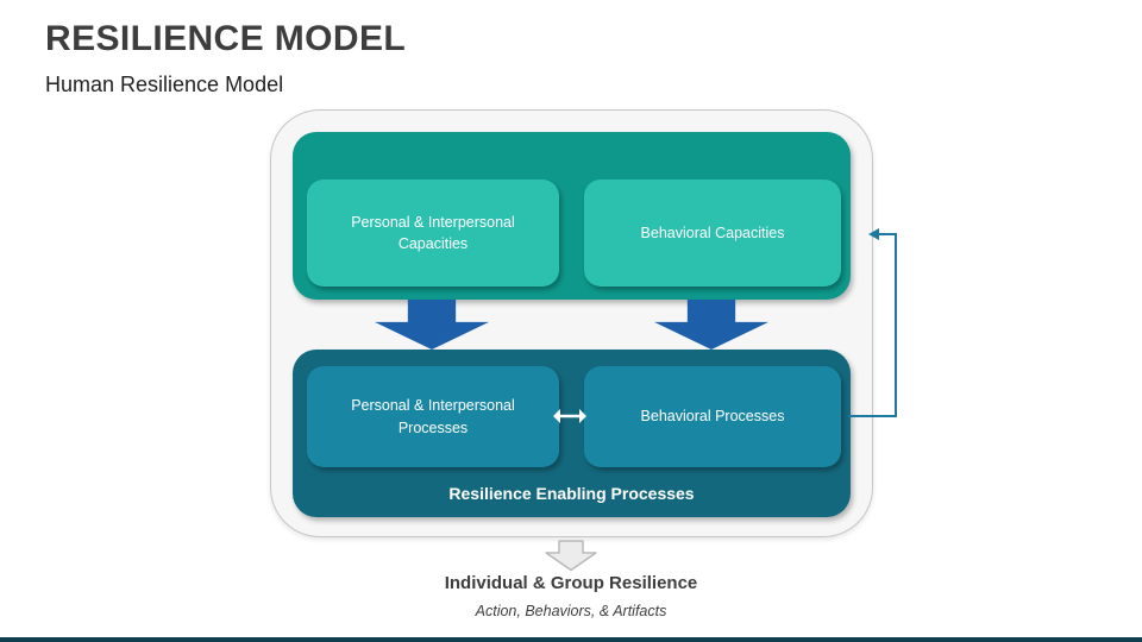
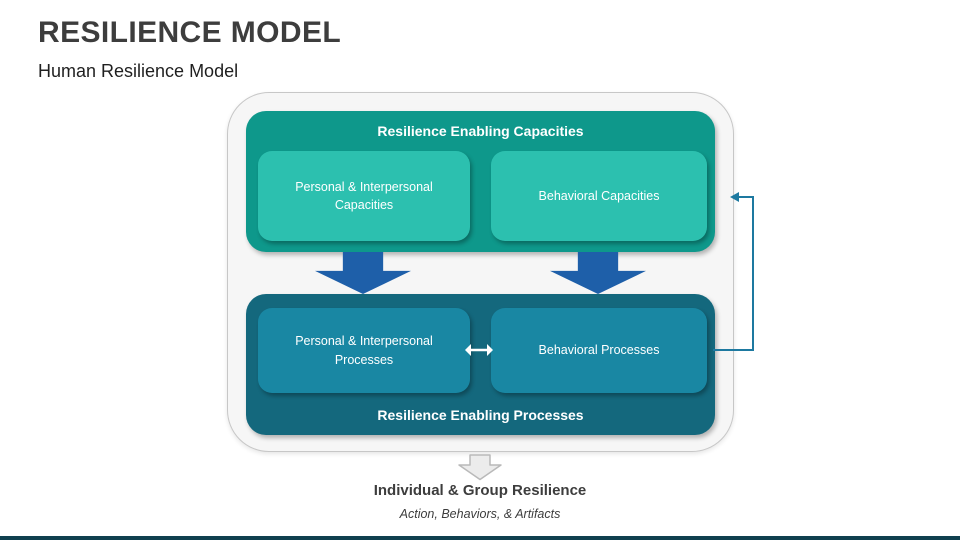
  RESILIENCE MODEL
  Human Resilience Model
+ Resilience Enabling Capacities
  Personal & Interpersonal Capacities
  Behavioral Capacities
  Personal & Interpersonal Processes
  Behavioral Processes
  Resilience Enabling Processes
  Individual & Group Resilience
  Action, Behaviors, & Artifacts
